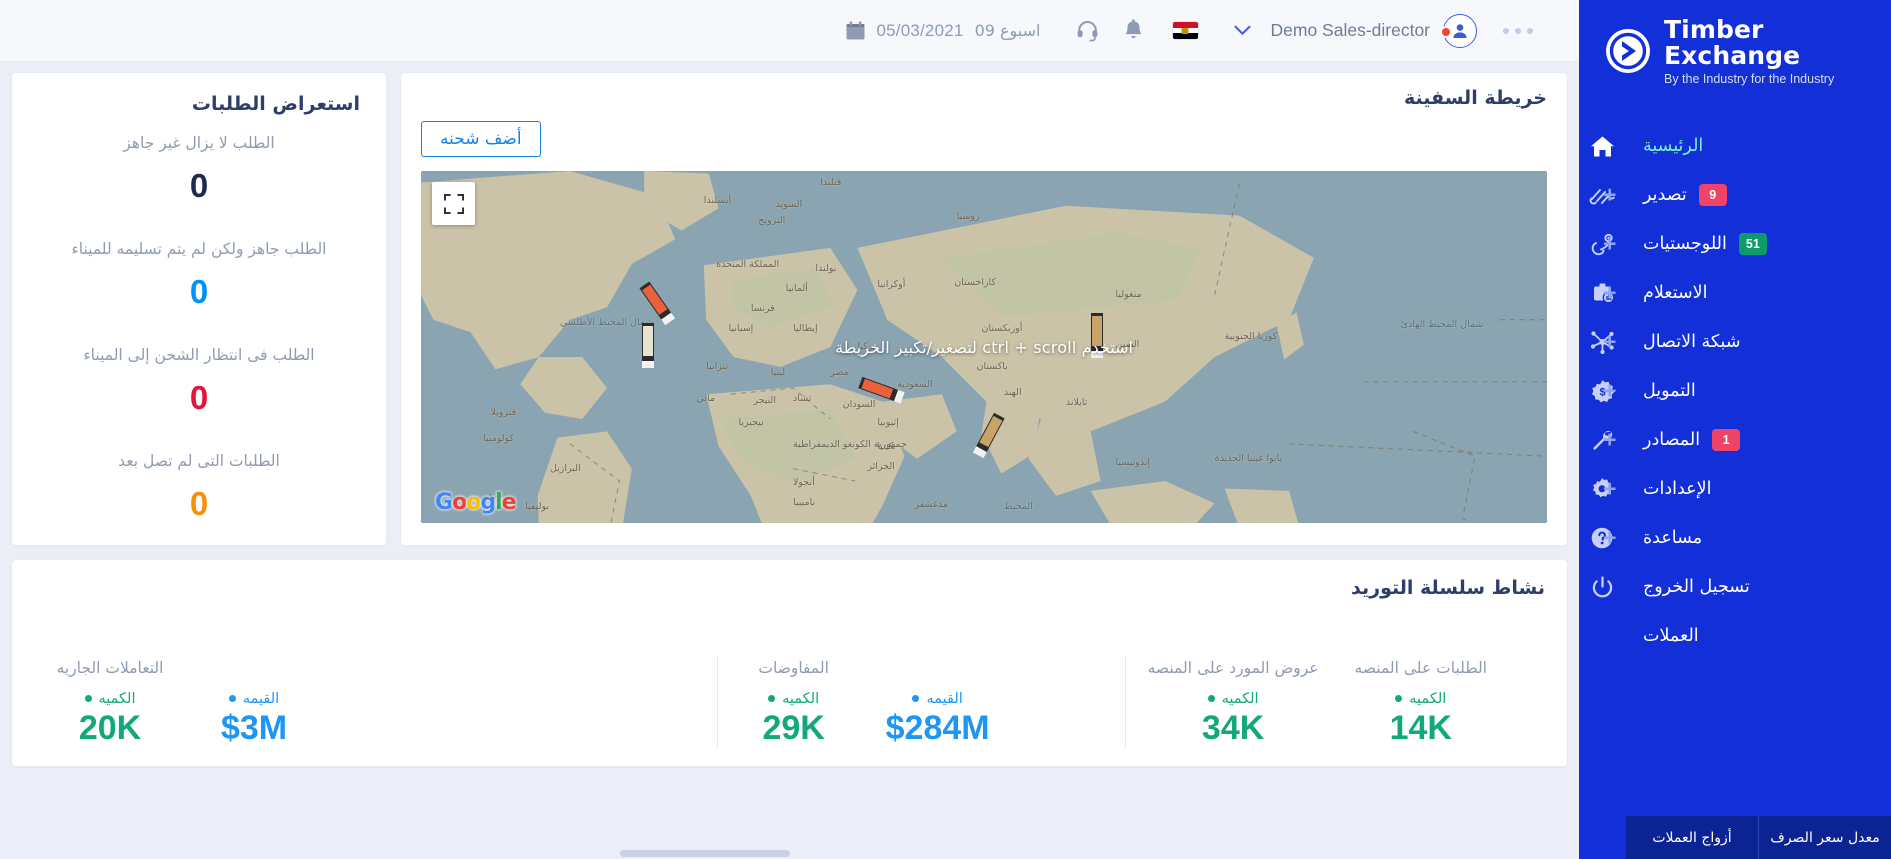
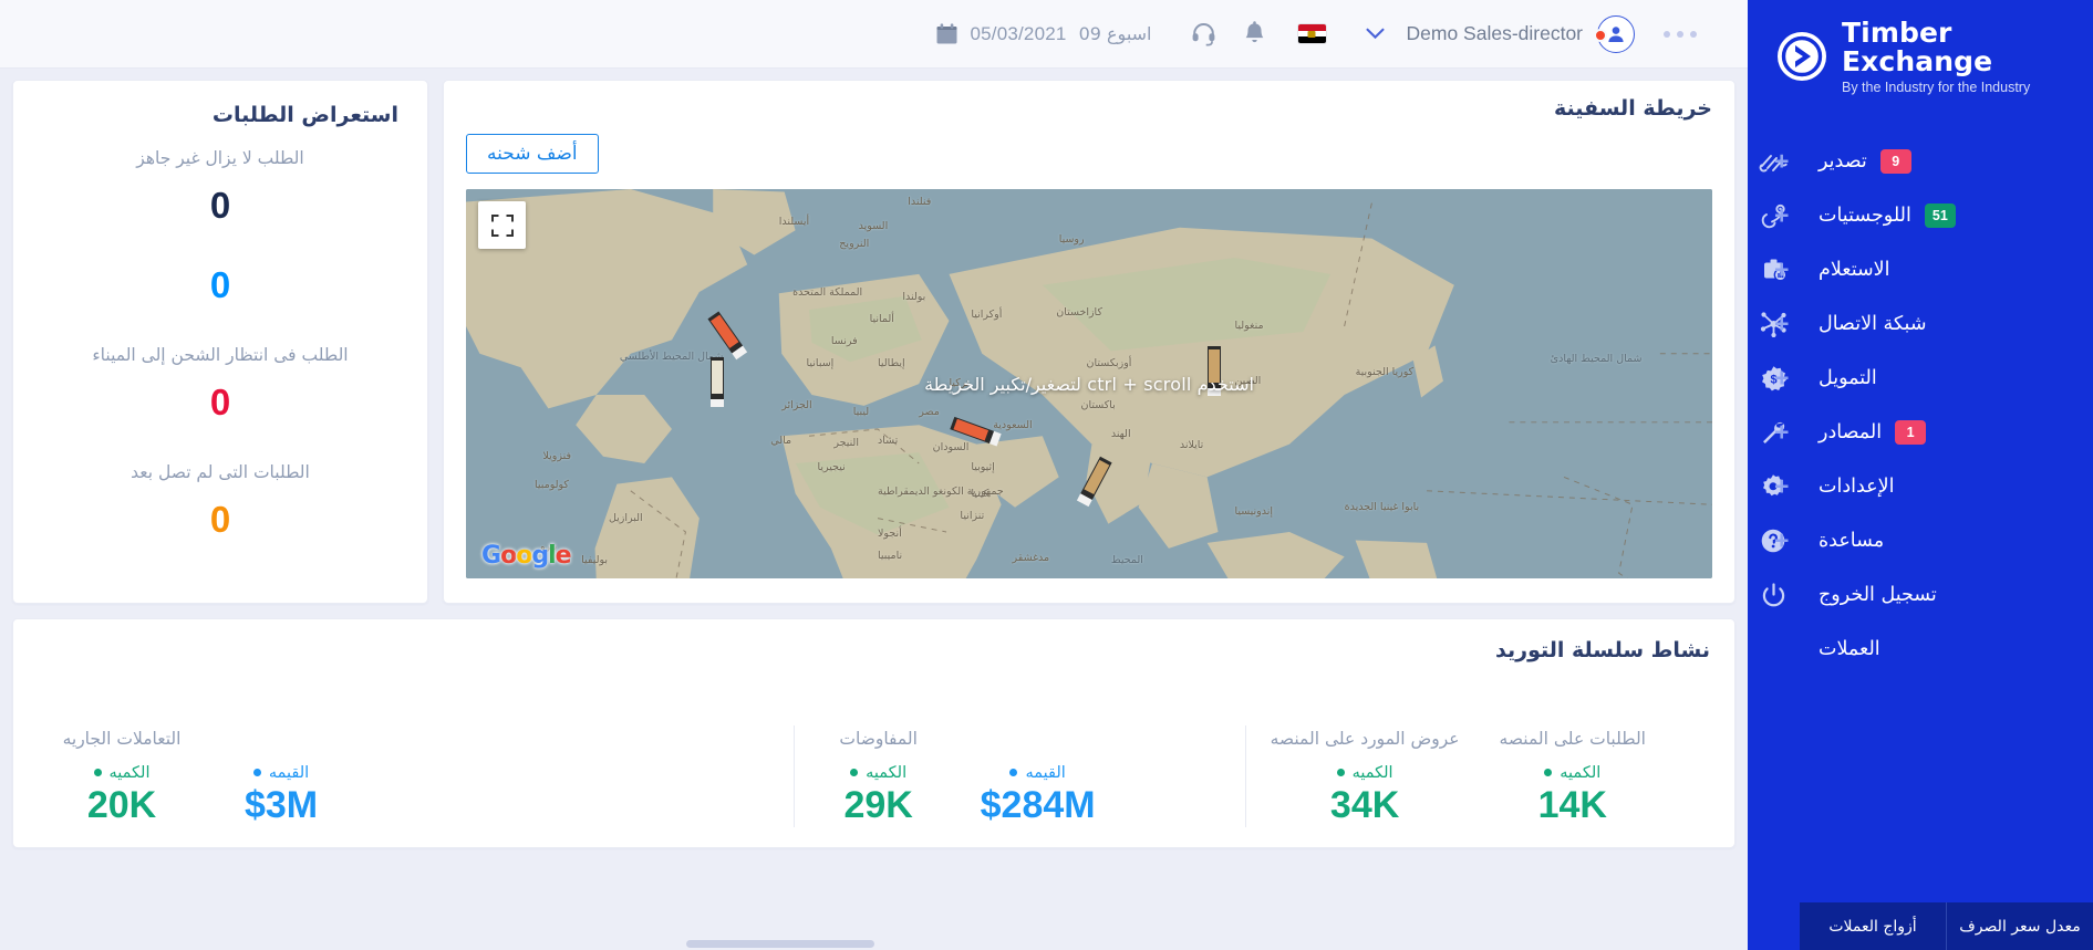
  Timber Exchange
  By the Industry for the Industry
- الرئيسية
  9
  تصدير
  +
  51
  اللوجستيات
  +
  الاستعلام
  +
  شبكة الاتصال
  +
  التمويل
  $
  +
  1
  المصادر
  +
  الإعدادات
  +
  مساعدة
  +
  تسجيل الخروج
  العملات
  معدل سعر الصرف
  أزواج العملات
  Demo Sales-director
  اسبوع 09
  05/03/2021
  خريطة السفينة
  أضف شحنه
  أيسلندا
  فنلندا
  السويد
  النرويج
  روسيا
  المملكة المتحدة
  بولندا
  أوكرانيا
  كازاخستان
  منغوليا
  ألمانيا
  فرنسا
  إسبانيا
  إيطاليا
  تركيا
  أوزبكستان
  الصين
  كوريا الجنوبية
  باكستان
- تنزانيا
+ الجزائر
  ليبيا
  مصر
  السعودية
  الهند
  مالي
  النيجر
  تشاد
  السودان
  نيجيريا
  إثيوبيا
  تايلاند
  فنزويلا
  كولومبيا
  كينيا
  جمهورية الكونغو الديمقراطية
- الجزائر
+ تنزانيا
  إندونيسيا
  بابوا غينيا الجديدة
  البرازيل
  أنجولا
  ناميبيا
  بيرو
  بوليفيا
  مدغشقر
  شمال المحيط الأطلسي
  شمال المحيط الهادئ
  المحيط
  استخدم ctrl + scroll لتصغير/تكبير الخريطة
  Google
  استعراض الطلبات
  الطلب لا يزال غير جاهز
  0
- الطلب جاهز ولكن لم يتم تسليمه للميناء
  0
  الطلب فى انتظار الشحن إلى الميناء
  0
  الطلبات التى لم تصل بعد
  0
  نشاط سلسلة التوريد
  الطلبات على المنصه
  الكميه
  14K
  عروض المورد على المنصه
  الكميه
  34K
  القيمه
  $284M
  المفاوضات
  الكميه
  29K
  القيمه
  $3M
  التعاملات الجاريه
  الكميه
  20K
